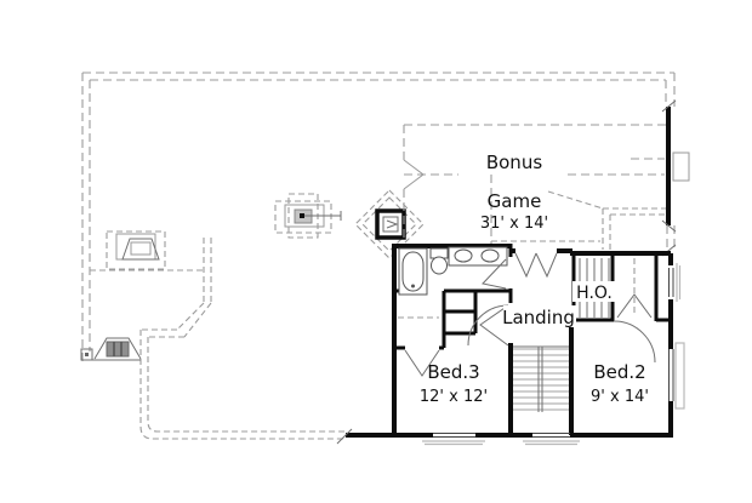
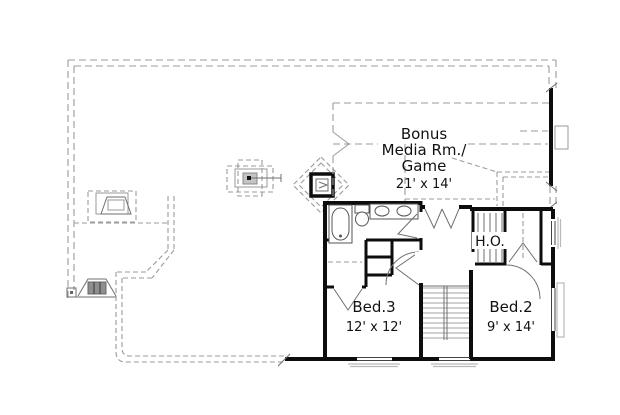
  Bonus
+ Media Rm./
  Game
- 31' x 14'
+ 21' x 14'
  H.O.
- Landing
  Bed.3
  12' x 12'
  Bed.2
  9' x 14'
